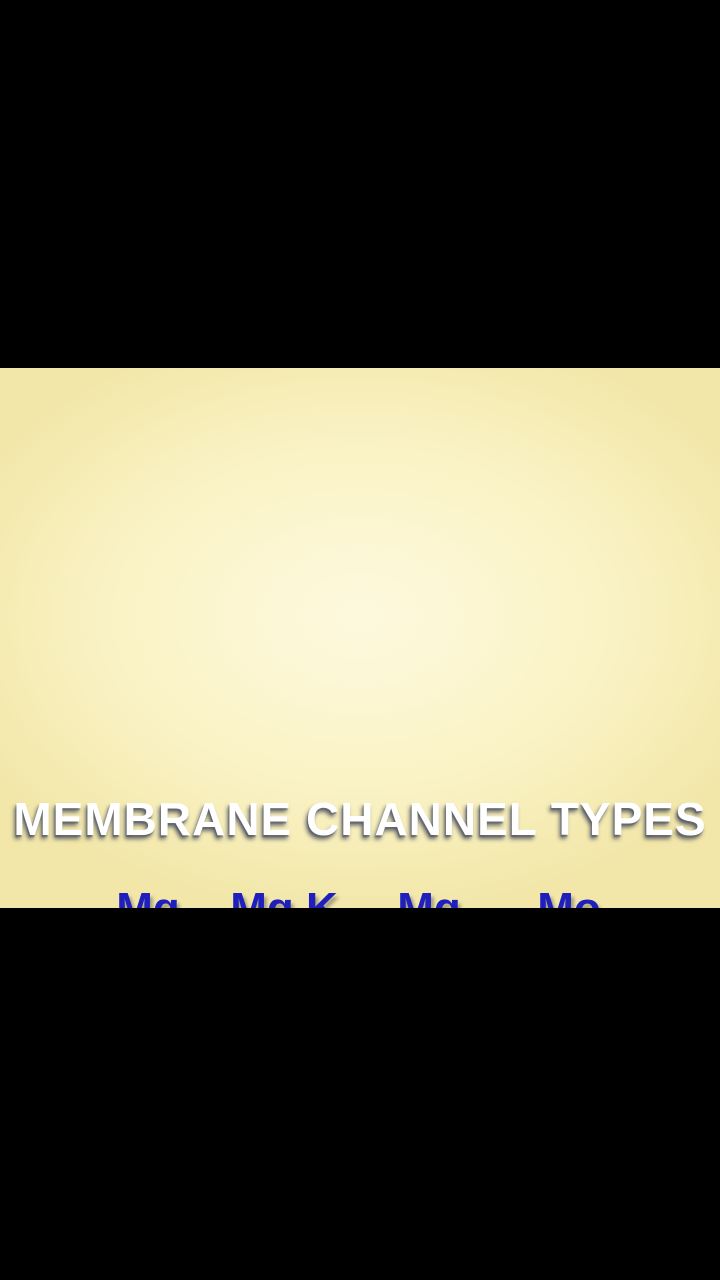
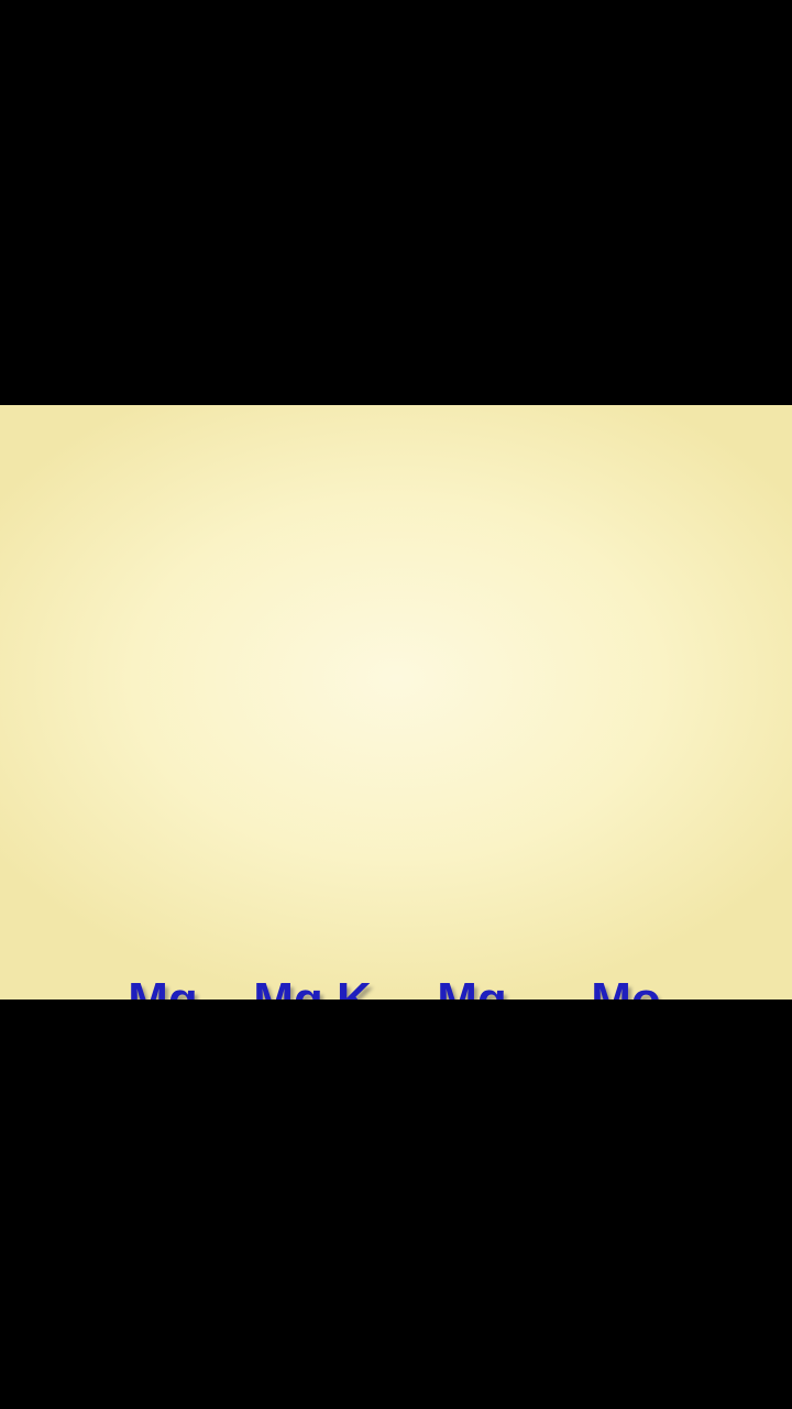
- MEMBRANE CHANNEL TYPES
